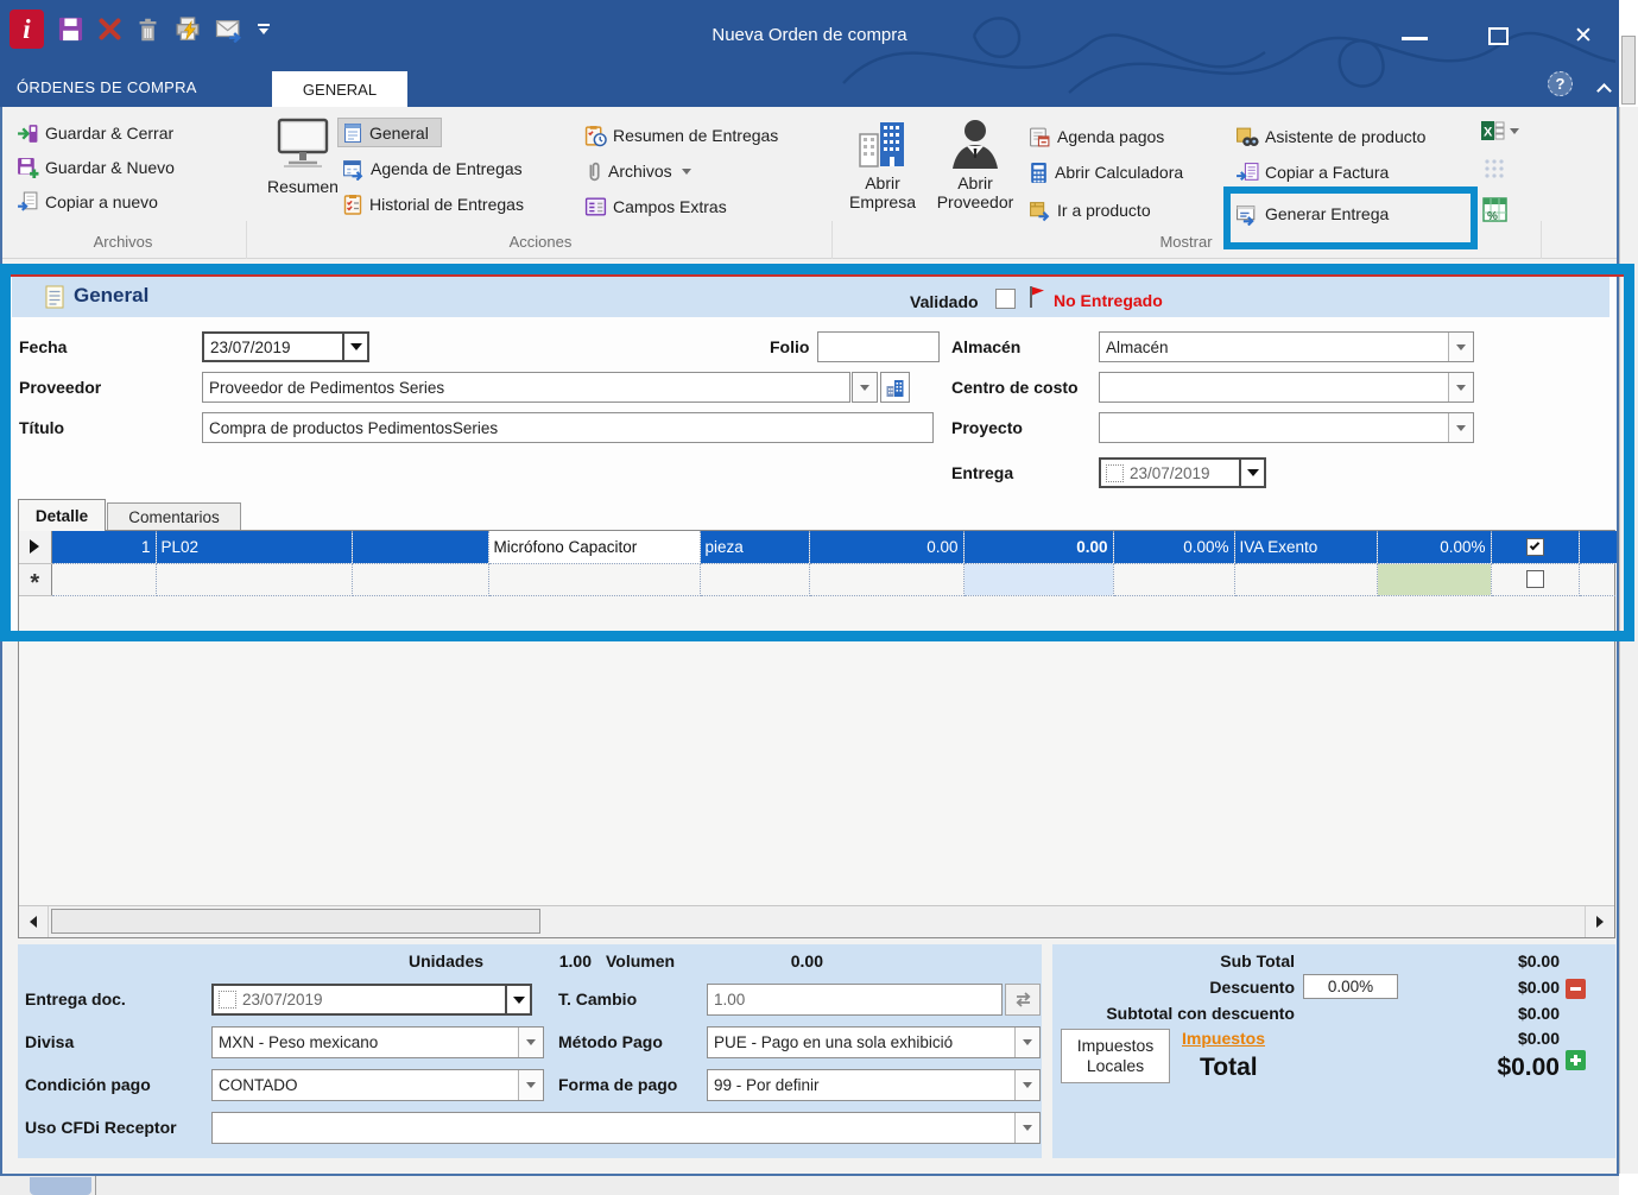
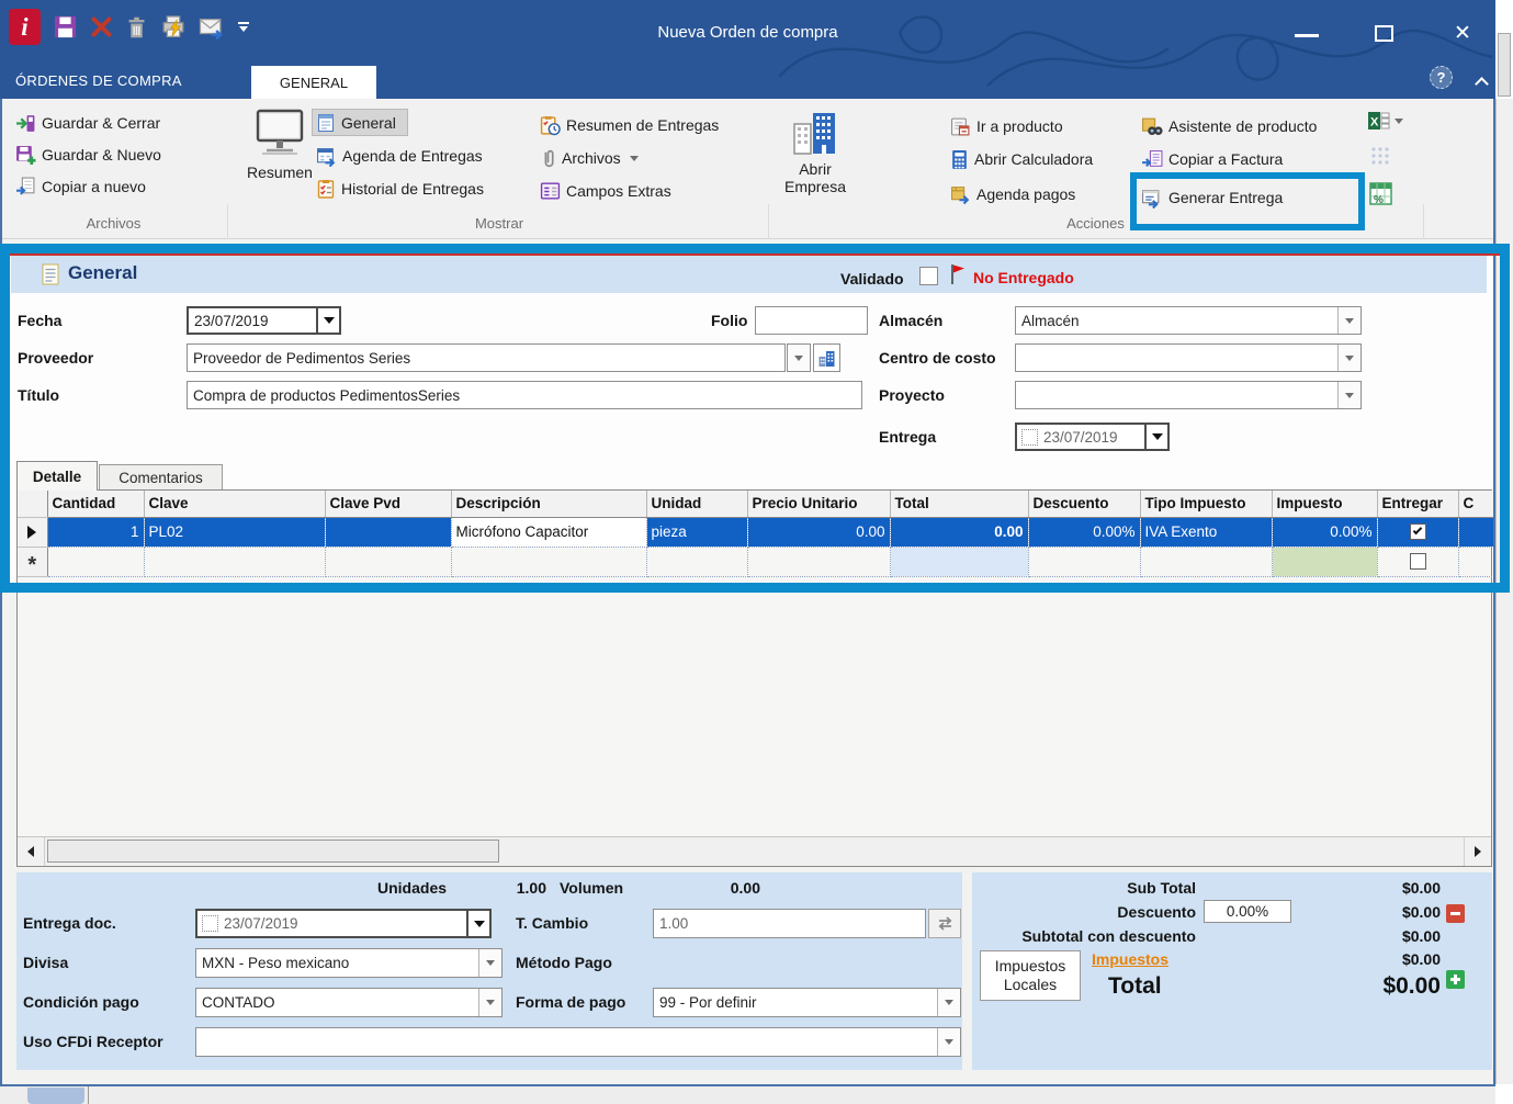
  i
  Nueva Orden de compra
  ✕
  ÓRDENES DE COMPRA
  GENERAL
  ?
  Guardar & Cerrar
  Guardar & Nuevo
  Copiar a nuevo
  Archivos
  Resumen
  General
  Agenda de Entregas
  Historial de Entregas
  Resumen de Entregas
  Archivos
  Campos Extras
- Acciones
+ Mostrar
  Abrir Empresa
- Abrir Proveedor
- Agenda pagos
+ Ir a producto
  Abrir Calculadora
- Ir a producto
+ Agenda pagos
  Asistente de producto
  Copiar a Factura
  Generar Entrega
- Mostrar
+ Acciones
  X
  %
  General
  Validado
  No Entregado
  Fecha
  23/07/2019
  Folio
  Almacén
  Almacén
  Proveedor
  Proveedor de Pedimentos Series
  Centro de costo
  Título
  Compra de productos PedimentosSeries
  Proyecto
  Entrega
  23/07/2019
  Detalle
  Comentarios
+ 	Cantidad	Clave	Clave Pvd	Descripción	Unidad	Precio Unitario	Total	Descuento	Tipo Impuesto	Impuesto	Entregar	C
  	1	PL02		Micrófono Capacitor	pieza	0.00	0.00	0.00%	IVA Exento	0.00%
  Unidades
  1.00
  Volumen
  0.00
  Entrega doc.
  23/07/2019
  T. Cambio
  1.00
  Divisa
  MXN - Peso mexicano
  Método Pago
- PUE - Pago en una sola exhibició
  Condición pago
  CONTADO
  Forma de pago
  99 - Por definir
  Uso CFDi Receptor
  Sub Total
  $0.00
  Descuento
  0.00%
  $0.00
  Subtotal con descuento
  $0.00
  Impuestos
  $0.00
  Impuestos Locales
  Total
  $0.00
